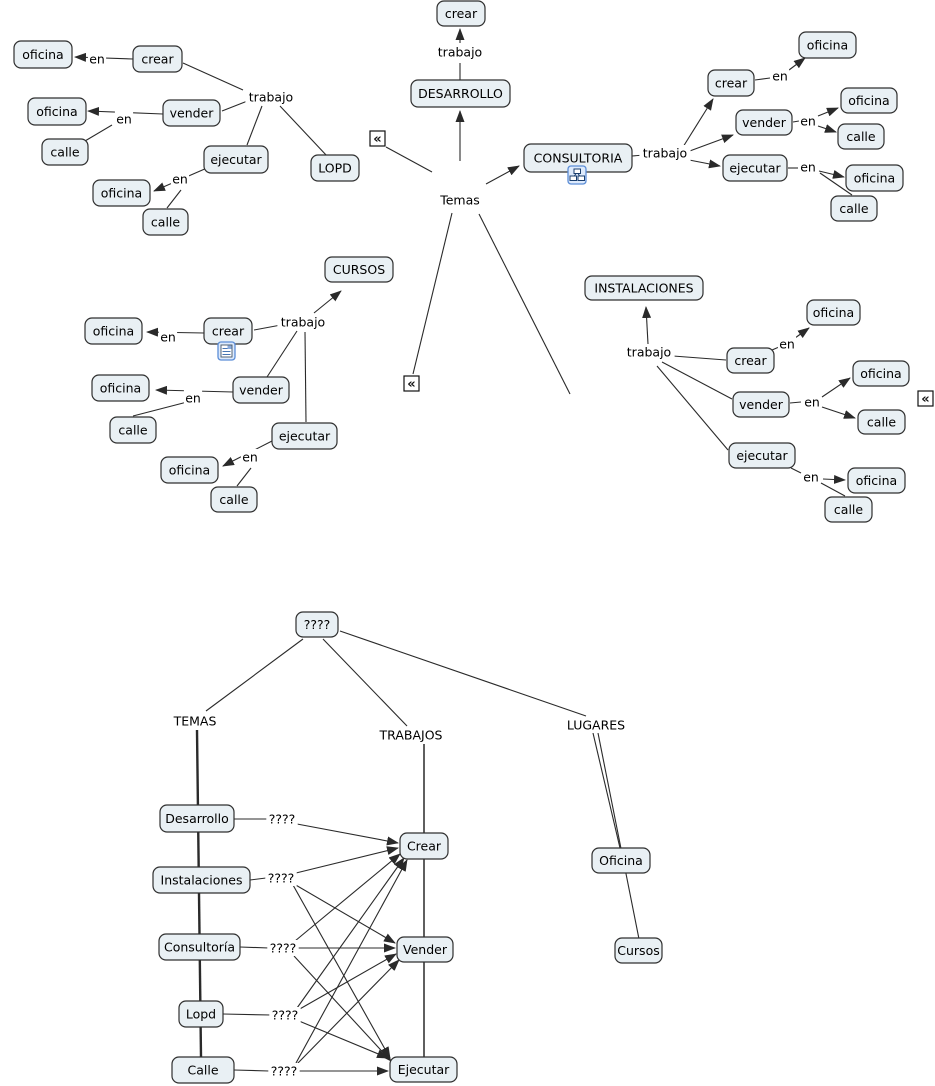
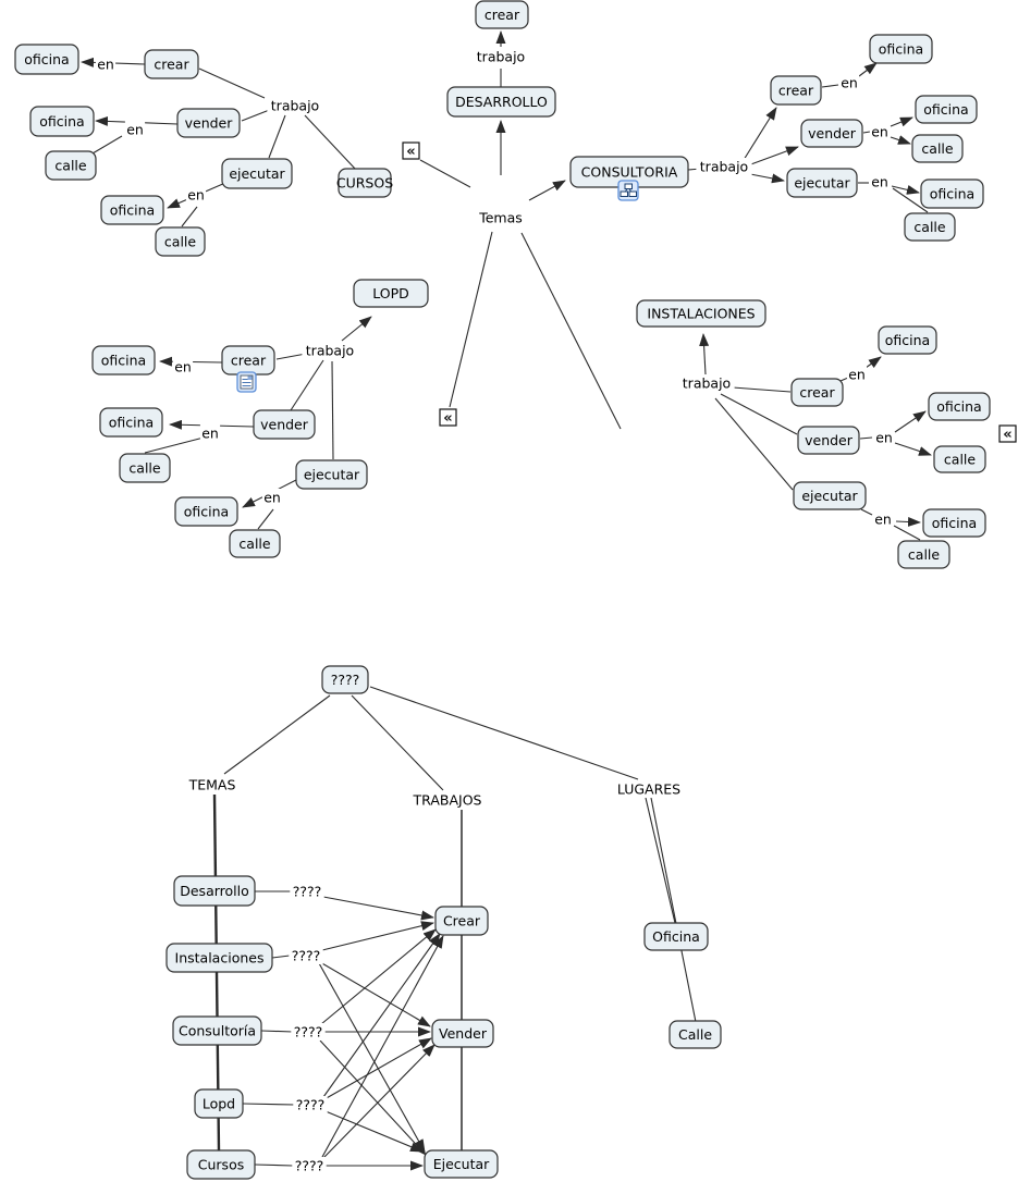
  en
  trabajo
  en
  en
  trabajo
  Temas
  trabajo
  en
  en
  en
  trabajo
  en
  en
  en
  trabajo
  en
  en
  en
  oficina
  crear
  oficina
  vender
  calle
  ejecutar
  oficina
  calle
- LOPD
+ CURSOS
  crear
  DESARROLLO
  CONSULTORIA
  oficina
  crear
  oficina
  vender
  calle
  ejecutar
  oficina
  calle
- CURSOS
+ LOPD
  oficina
  crear
  oficina
  vender
  calle
  ejecutar
  oficina
  calle
  INSTALACIONES
  oficina
  crear
  oficina
  vender
  calle
  ejecutar
  oficina
  calle
  «
  «
  «
  TEMAS
  TRABAJOS
  LUGARES
  ????
  ????
  ????
  ????
  ????
  ????
  Desarrollo
  Instalaciones
  Consultoría
  Lopd
- Calle
+ Cursos
  Crear
  Vender
  Ejecutar
  Oficina
- Cursos
+ Calle
